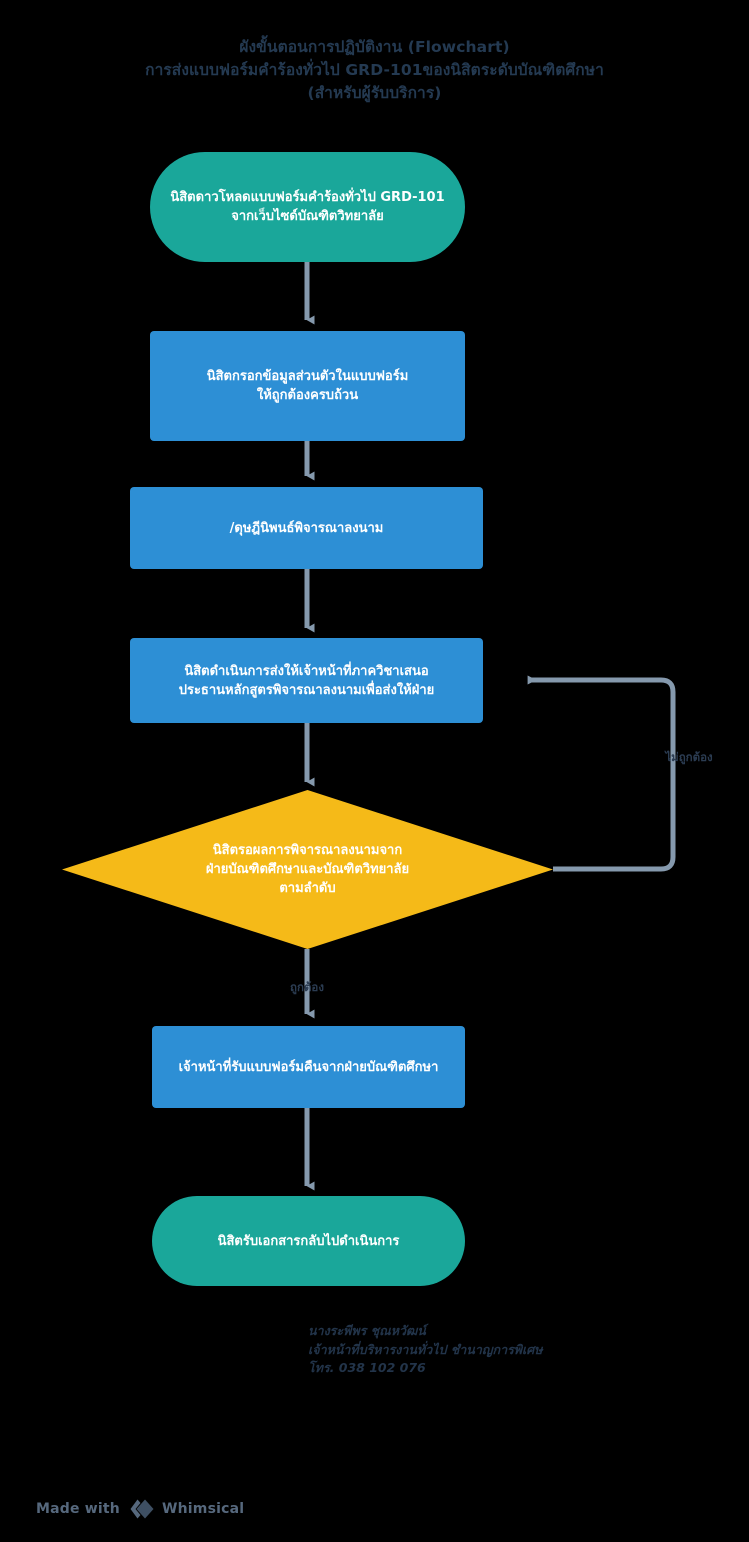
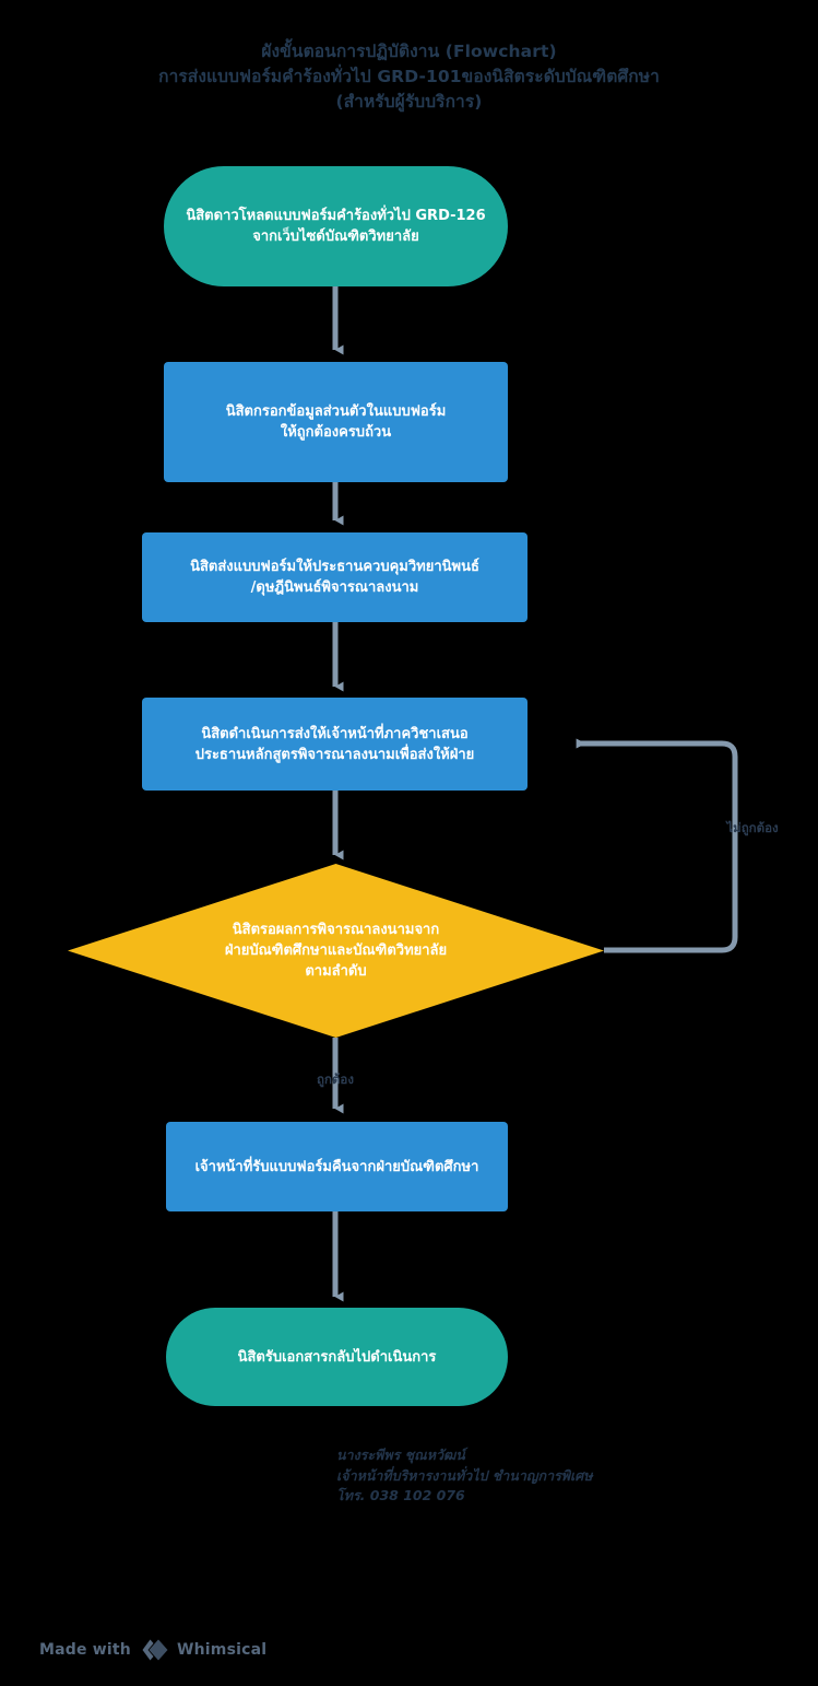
  ผังขั้นตอนการปฏิบัติงาน (Flowchart)
  การส่งแบบฟอร์มคำร้องทั่วไป GRD-101ของนิสิตระดับบัณฑิตศึกษา
  (สำหรับผู้รับบริการ)
- นิสิตดาวโหลดแบบฟอร์มคำร้องทั่วไป GRD-101
+ นิสิตดาวโหลดแบบฟอร์มคำร้องทั่วไป GRD-126
  จากเว็บไซด์บัณฑิตวิทยาลัย
  นิสิตกรอกข้อมูลส่วนตัวในแบบฟอร์ม
  ให้ถูกต้องครบถ้วน
+ นิสิตส่งแบบฟอร์มให้ประธานควบคุมวิทยานิพนธ์
  /ดุษฎีนิพนธ์พิจารณาลงนาม
  นิสิตดำเนินการส่งให้เจ้าหน้าที่ภาควิชาเสนอ
  ประธานหลักสูตรพิจารณาลงนามเพื่อส่งให้ฝ่าย
  นิสิตรอผลการพิจารณาลงนามจาก
  ฝ่ายบัณฑิตศึกษาและบัณฑิตวิทยาลัย
  ตามลำดับ
  ไม่ถูกต้อง
  ถูกต้อง
  เจ้าหน้าที่รับแบบฟอร์มคืนจากฝ่ายบัณฑิตศึกษา
  นิสิตรับเอกสารกลับไปดำเนินการ
  นางระพีพร ชุณหวัฒน์
  เจ้าหน้าที่บริหารงานทั่วไป ชำนาญการพิเศษ
  โทร. 038 102 076
  Made with
  Whimsical
